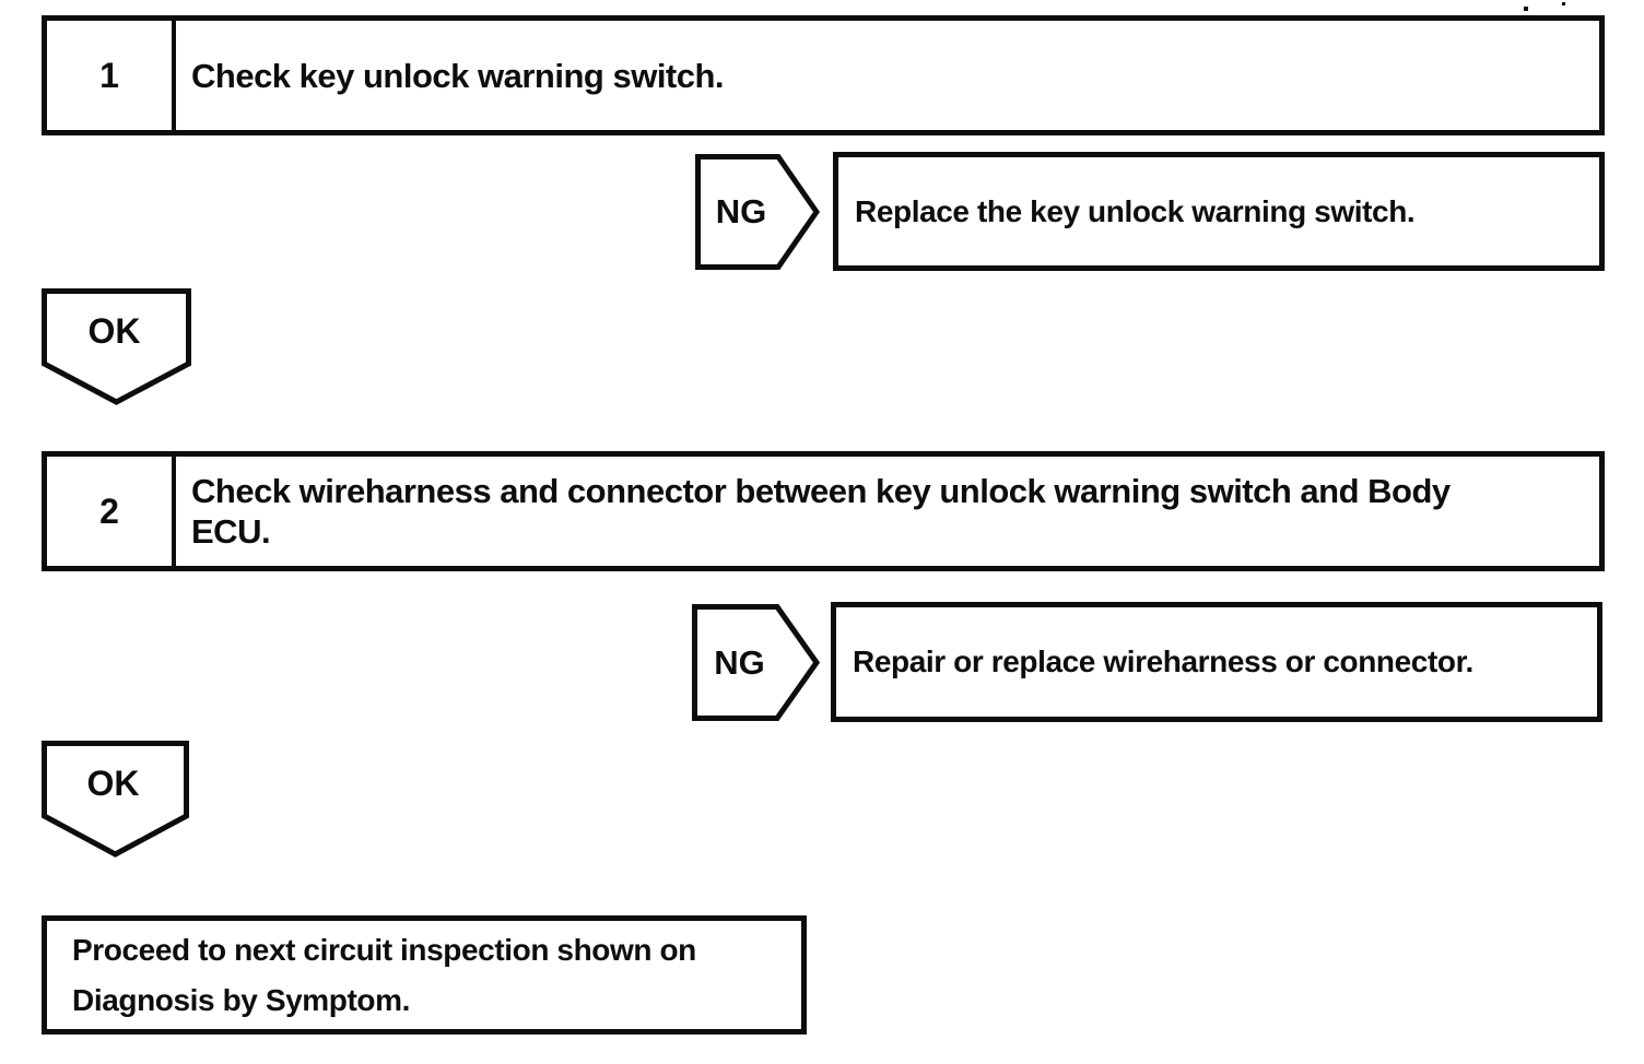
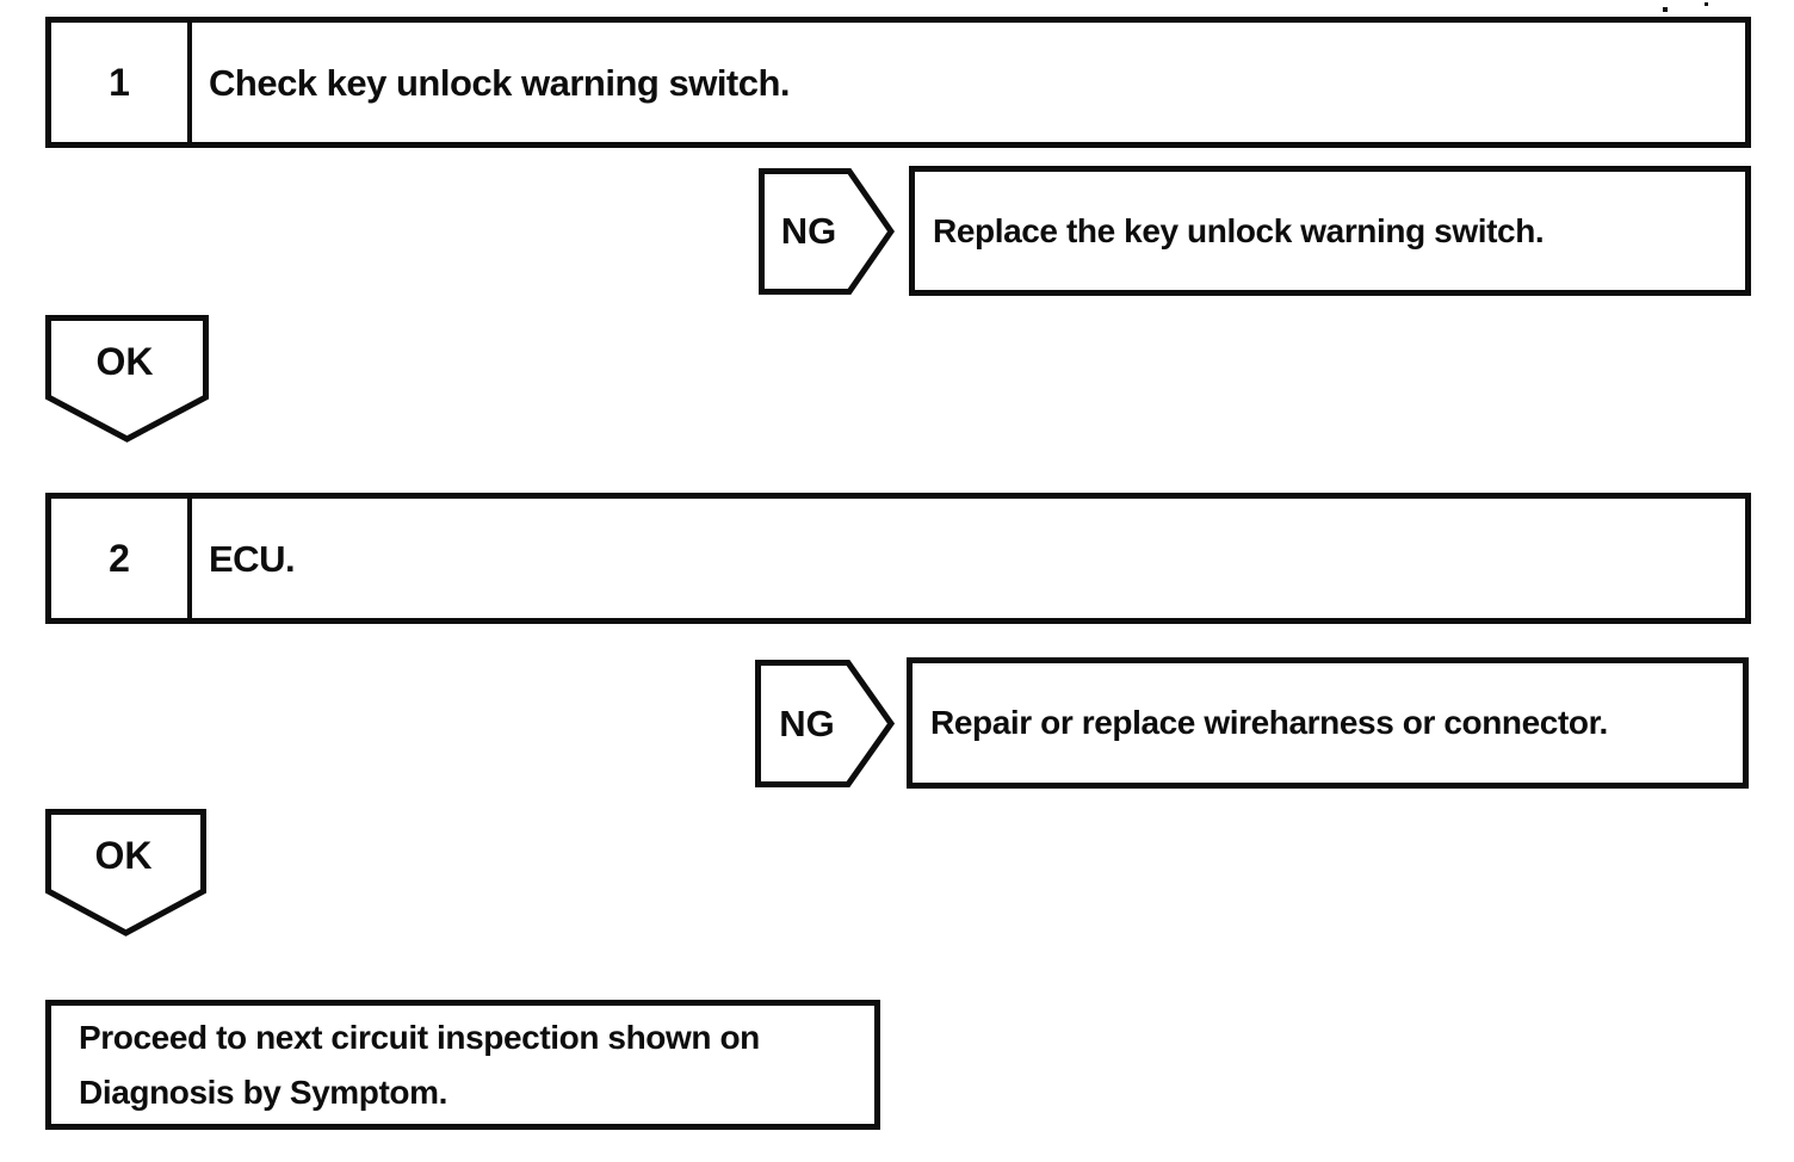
  1
  Check key unlock warning switch.
  NG
  Replace the key unlock warning switch.
  OK
  2
- Check wireharness and connector between key unlock warning switch and Body
  ECU.
  NG
  Repair or replace wireharness or connector.
  OK
  Proceed to next circuit inspection shown on
  Diagnosis by Symptom.
